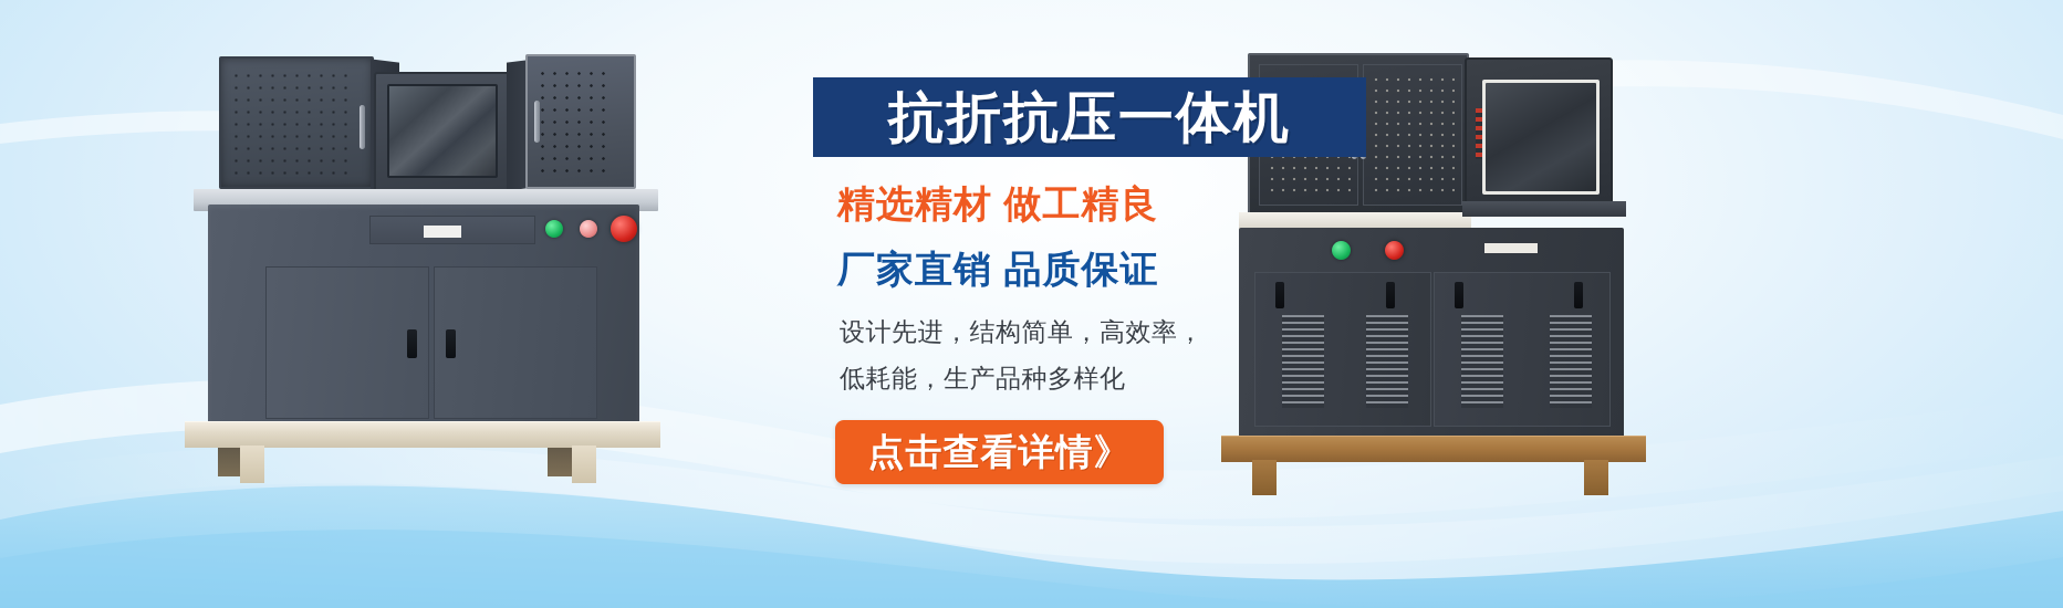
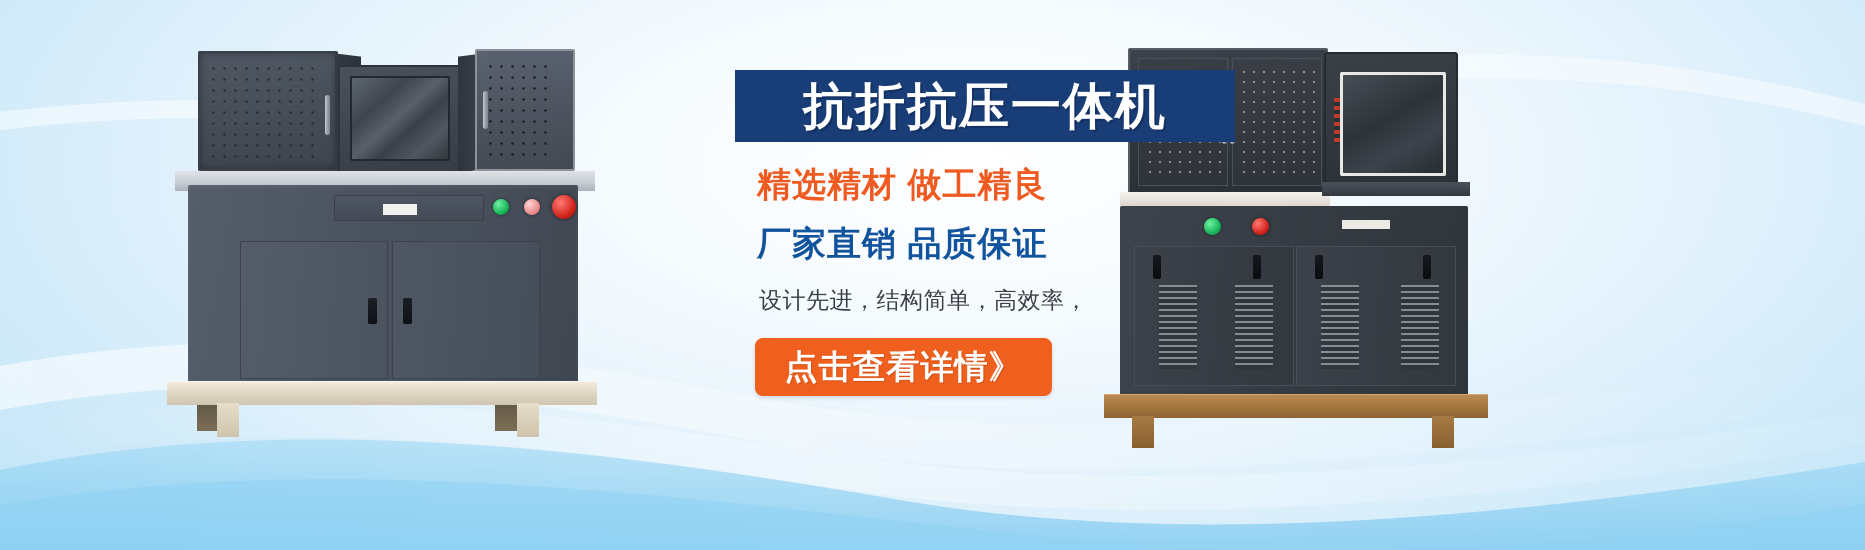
  抗折抗压一体机
  精选精材 做工精良
  厂家直销 品质保证
  设计先进，结构简单，高效率，
- 低耗能，生产品种多样化
  点击查看详情》
